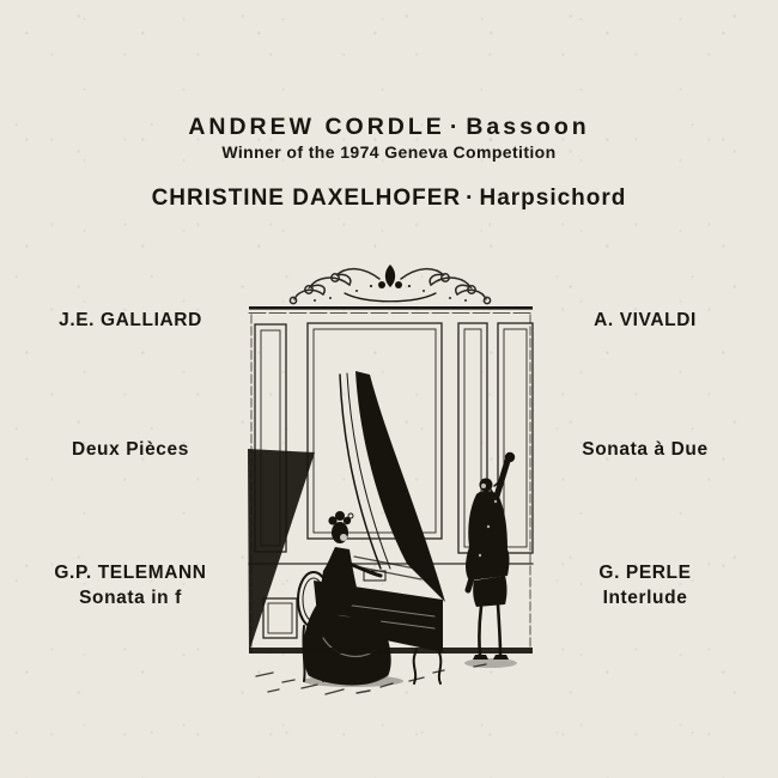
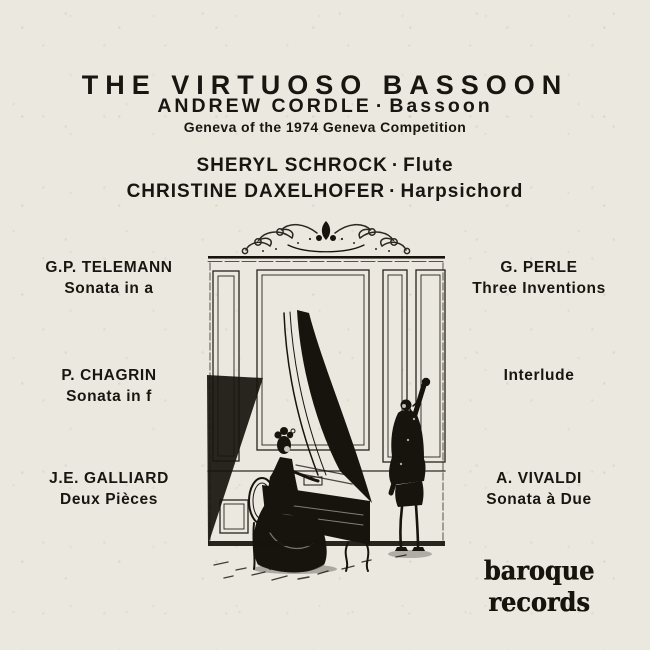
+ THE VIRTUOSO BASSOON
  ANDREW CORDLE · Bassoon
- Winner of the 1974 Geneva Competition
+ Geneva of the 1974 Geneva Competition
+ SHERYL SCHROCK · Flute
  CHRISTINE DAXELHOFER · Harpsichord
- J.E. GALLIARD
+ G.P. TELEMANN
+ Sonata in a
+ P. CHAGRIN
- Deux Pièces
+ Sonata in f
- G.P. TELEMANN
+ J.E. GALLIARD
- Sonata in f
+ Deux Pièces
- A. VIVALDI
+ G. PERLE
+ Three Inventions
- Sonata à Due
+ Interlude
- G. PERLE
+ A. VIVALDI
- Interlude
+ Sonata à Due
+ baroque records
